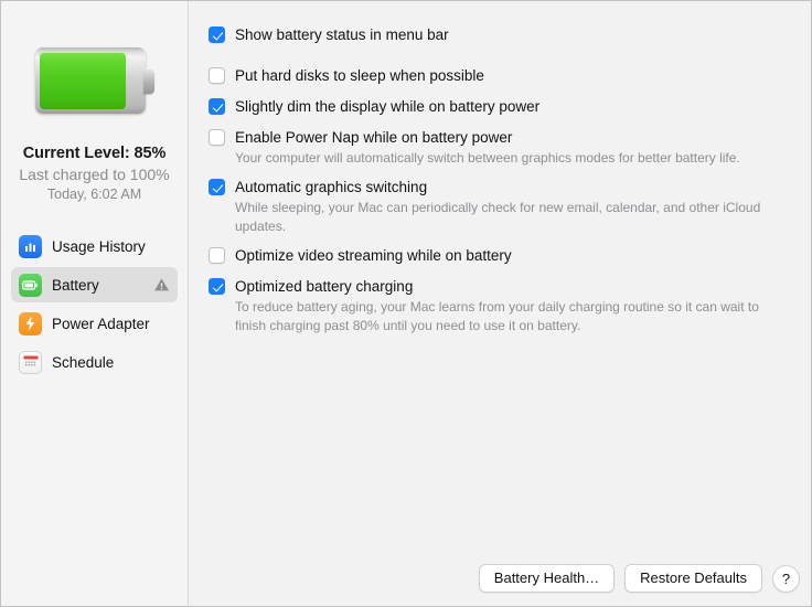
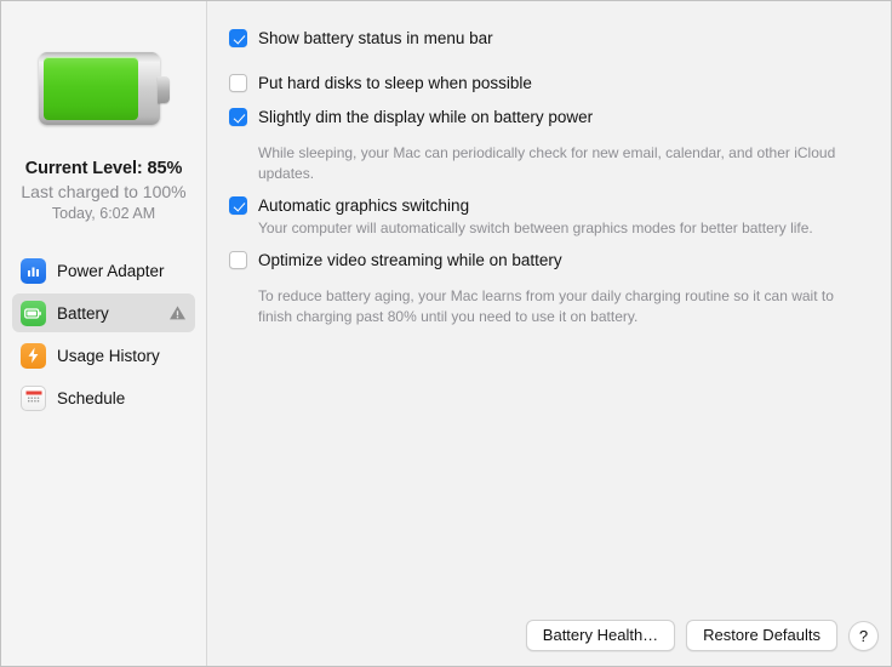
  Current Level: 85%
  Last charged to 100%
  Today, 6:02 AM
- Usage History
+ Power Adapter
  Battery
- Power Adapter
+ Usage History
  Schedule
  Show battery status in menu bar
  Put hard disks to sleep when possible
  Slightly dim the display while on battery power
- Enable Power Nap while on battery power
- Your computer will automatically switch between graphics modes for better battery life.
+ While sleeping, your Mac can periodically check for new email, calendar, and other iCloud updates.
  Automatic graphics switching
- While sleeping, your Mac can periodically check for new email, calendar, and other iCloud updates.
+ Your computer will automatically switch between graphics modes for better battery life.
  Optimize video streaming while on battery
- Optimized battery charging
  To reduce battery aging, your Mac learns from your daily charging routine so it can wait to finish charging past 80% until you need to use it on battery.
  Battery Health…
  Restore Defaults
  ?
